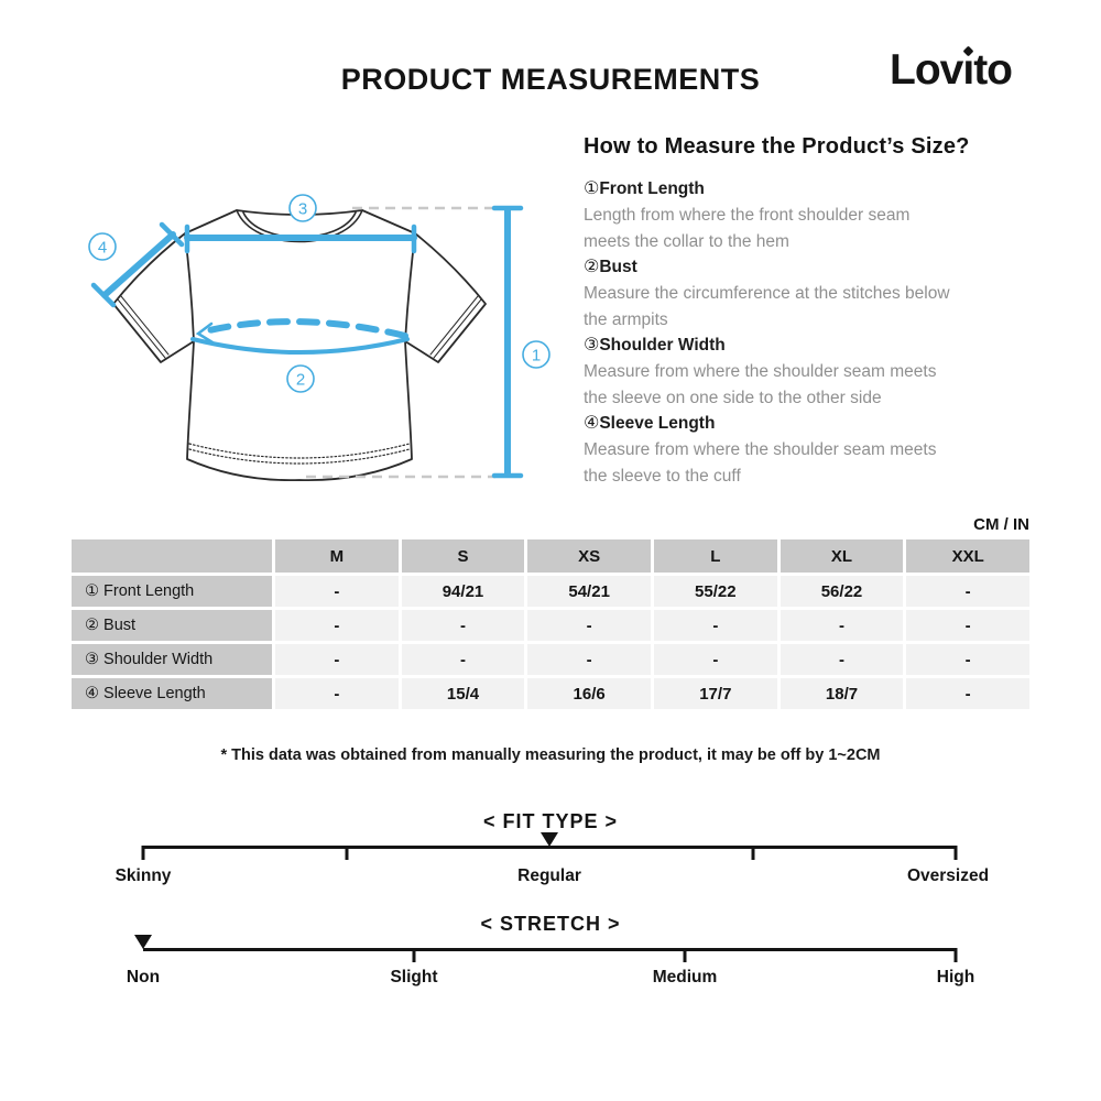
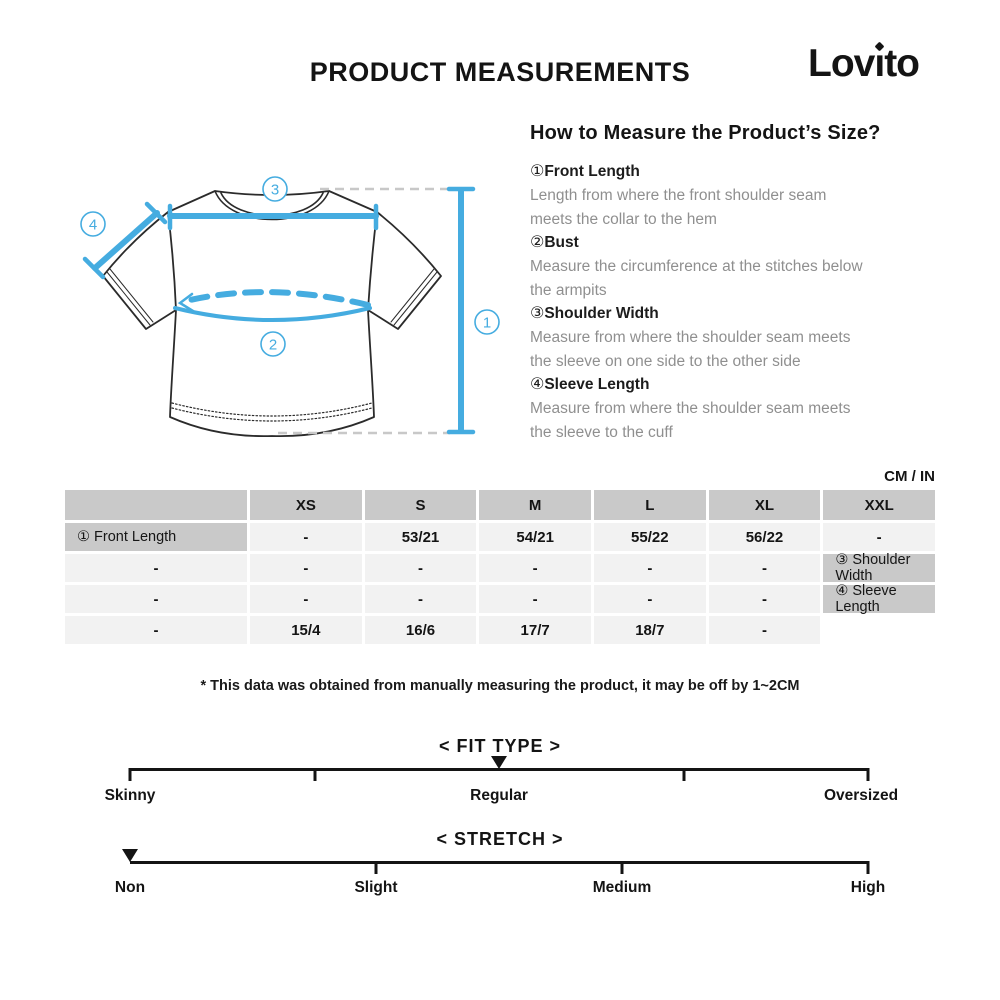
  PRODUCT MEASUREMENTS
  Lovıto
  3
  4
  2
  1
  How to Measure the Product’s Size?
  ①Front Length
  Length from where the front shoulder seam
  meets the collar to the hem
  ②Bust
  Measure the circumference at the stitches below
  the armpits
  ③Shoulder Width
  Measure from where the shoulder seam meets
  the sleeve on one side to the other side
  ④Sleeve Length
  Measure from where the shoulder seam meets
  the sleeve to the cuff
  CM / IN
- M
+ XS
  S
- XS
+ M
  L
  XL
  XXL
  ① Front Length
  -
- 94/21
+ 53/21
  54/21
  55/22
  56/22
  -
- ② Bust
  -
  -
  -
  -
  -
  -
  ③ Shoulder Width
  -
  -
  -
  -
  -
  -
  ④ Sleeve Length
  -
  15/4
  16/6
  17/7
  18/7
  -
  * This data was obtained from manually measuring the product, it may be off by 1~2CM
  < FIT TYPE >
  Skinny
  Regular
  Oversized
  < STRETCH >
  Non
  Slight
  Medium
  High
